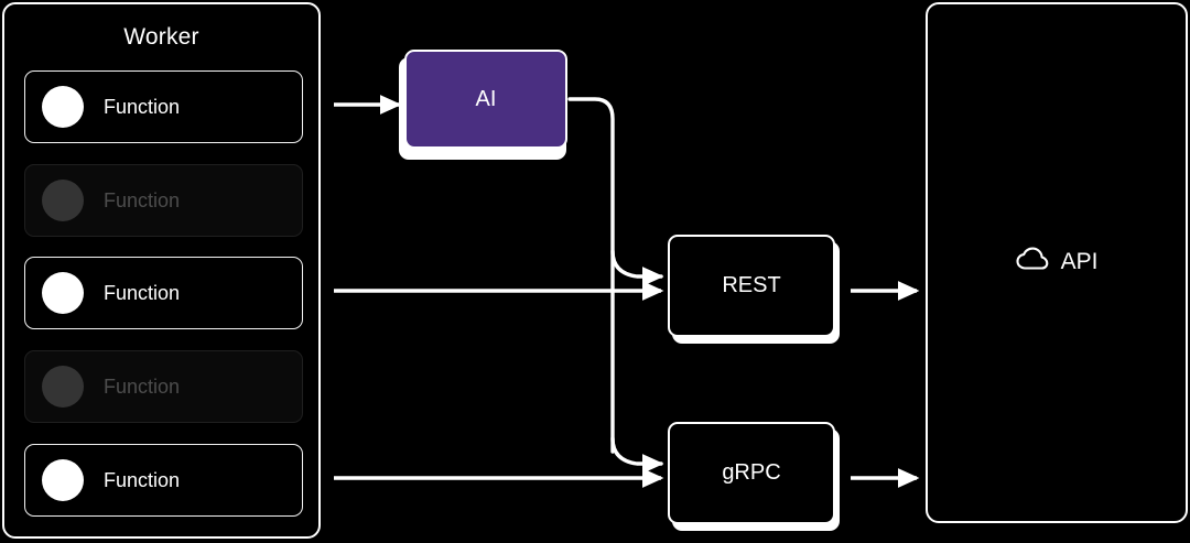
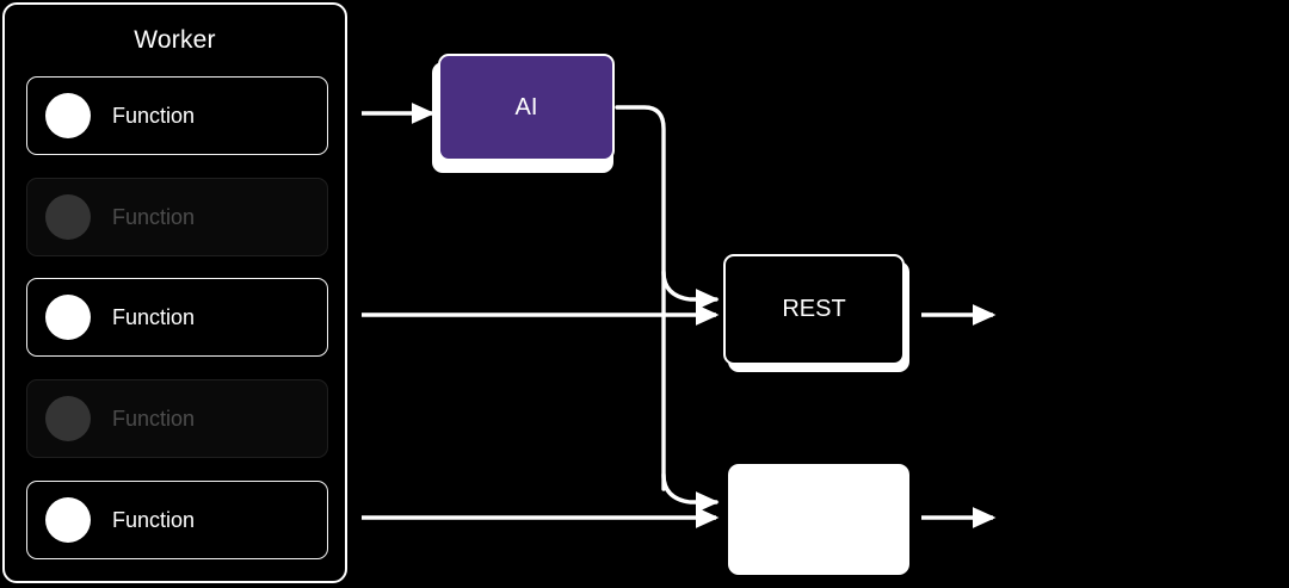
  Worker
  Function
  Function
  Function
  Function
  Function
  AI
  REST
- gRPC
- API
